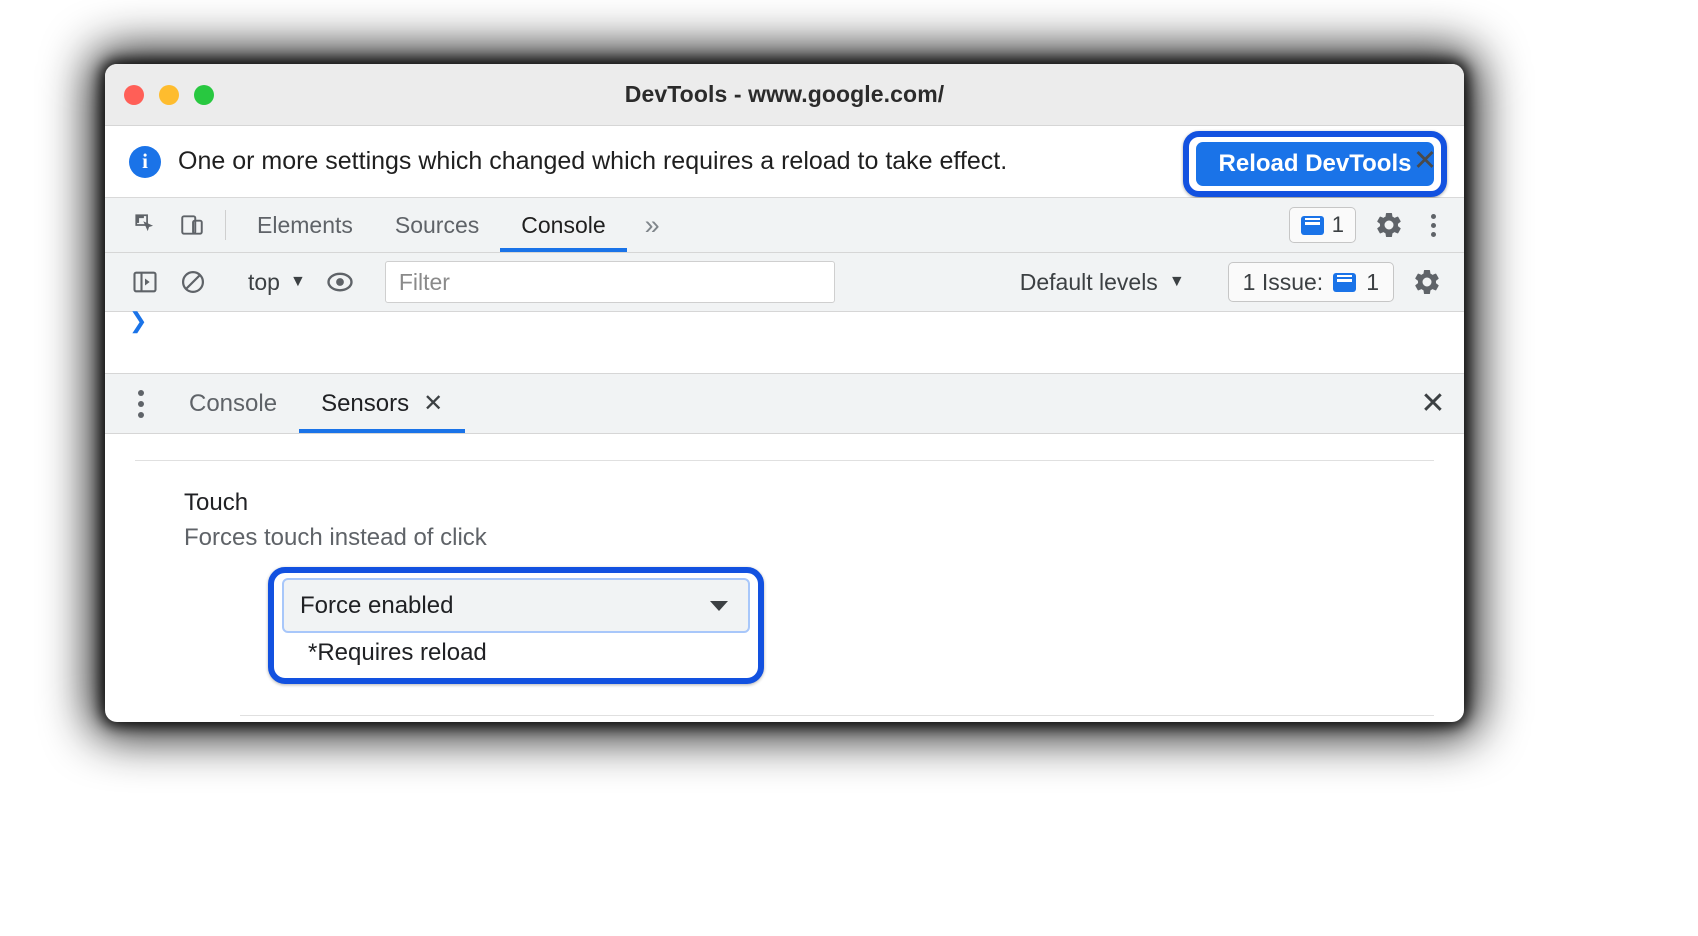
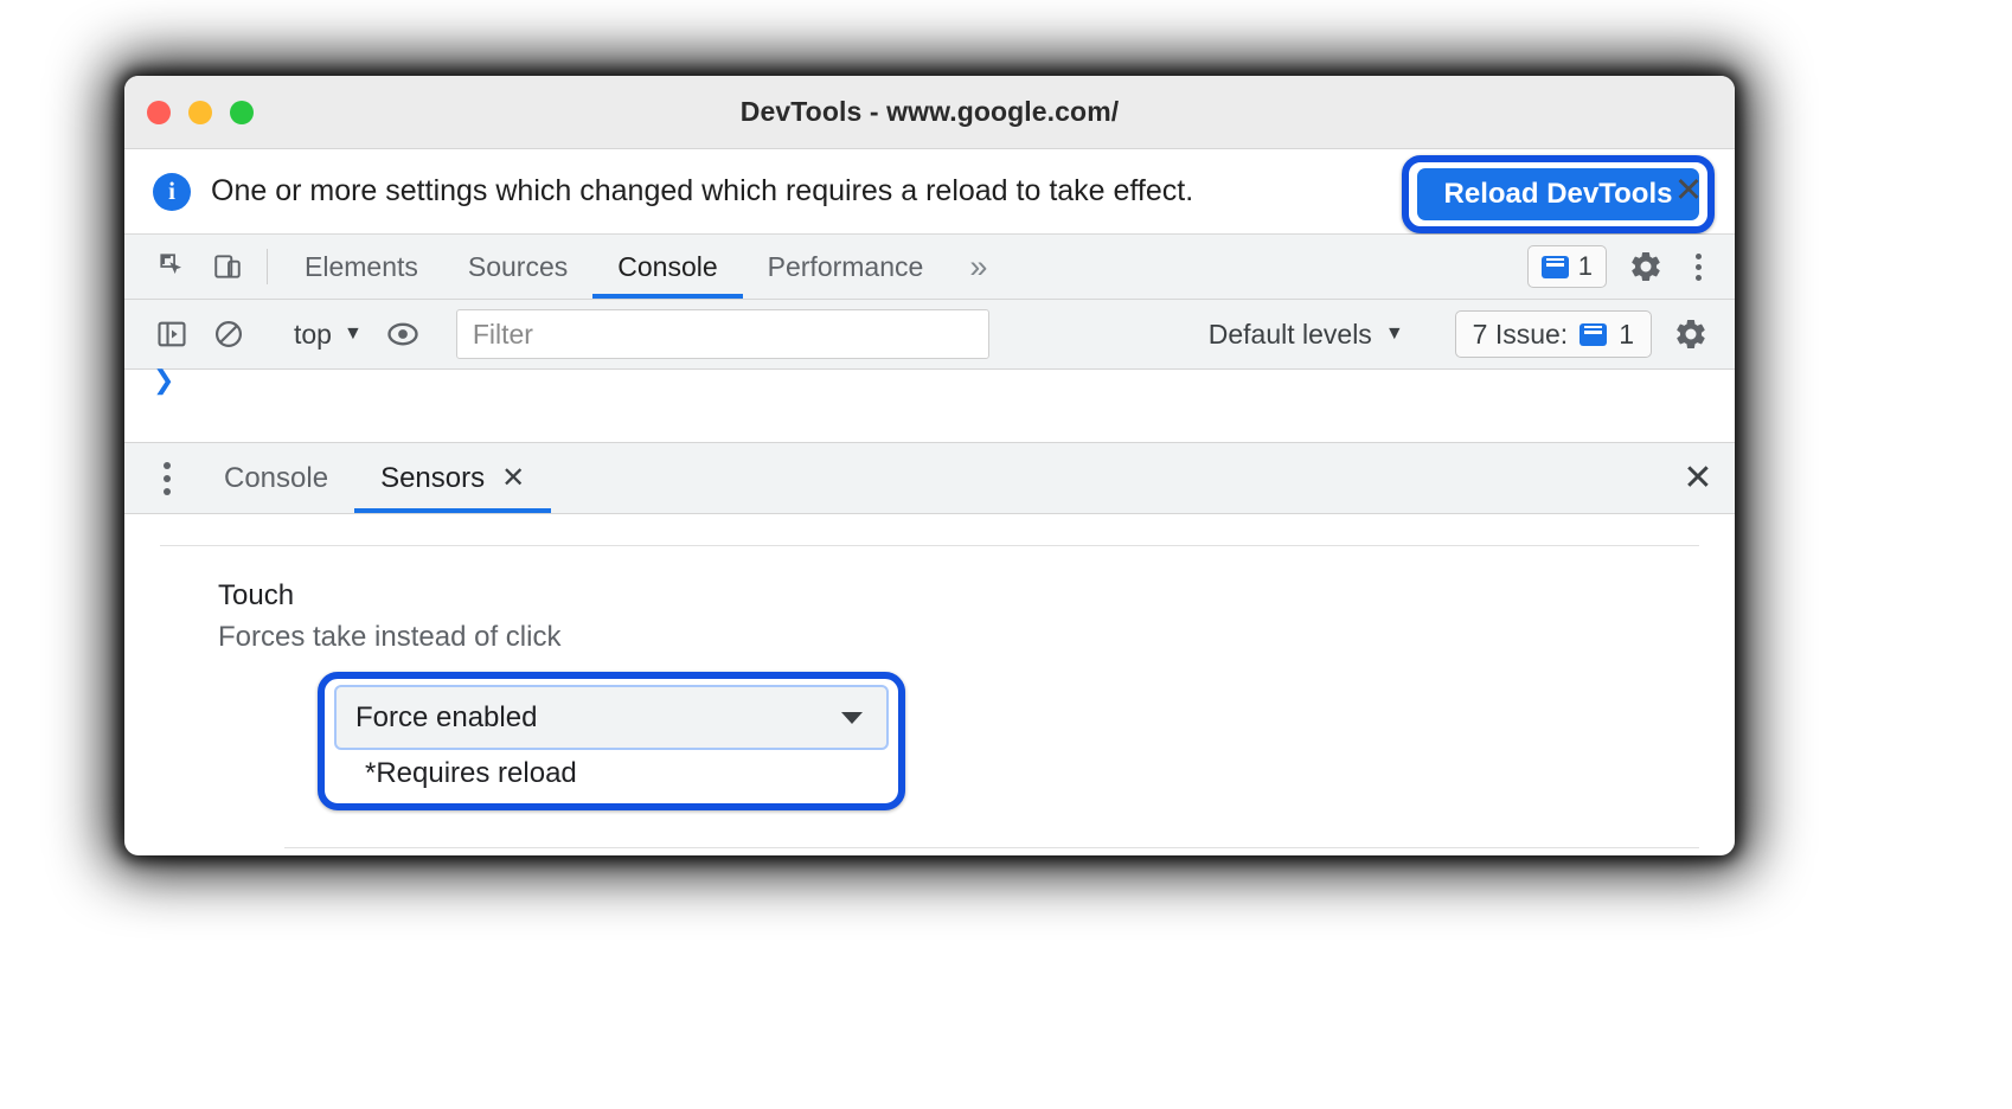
  DevTools - www.google.com/
  i
  One or more settings which changed which requires a reload to take effect.
  Reload DevTools
  ✕
  Elements
  Sources
  Console
+ Performance
  »
  1
  top
  ▼
  Filter
  Default levels
  ▼
- 1 Issue:
+ 7 Issue:
  1
  ❯
  Console
  Sensors
  ✕
  ✕
  Touch
- Forces touch instead of click
+ Forces take instead of click
  Force enabled
  *Requires reload
